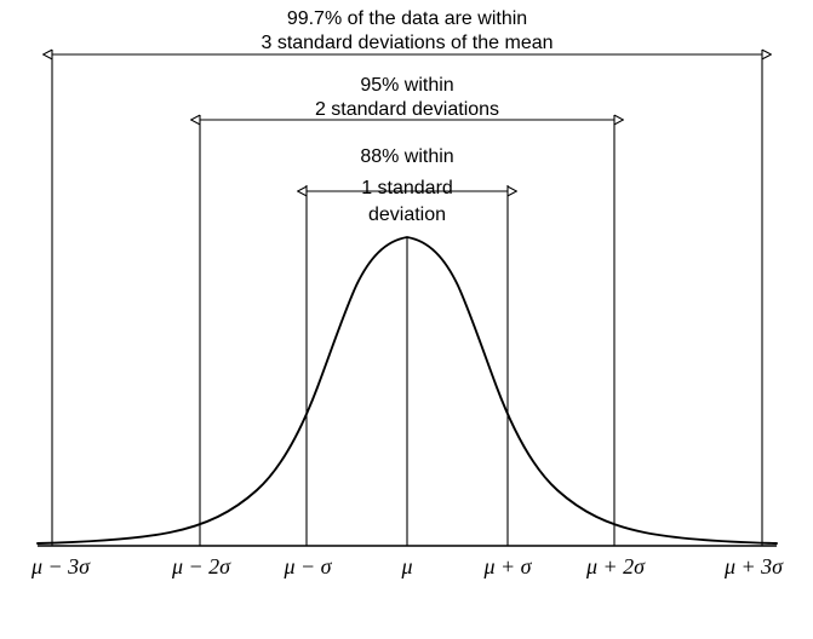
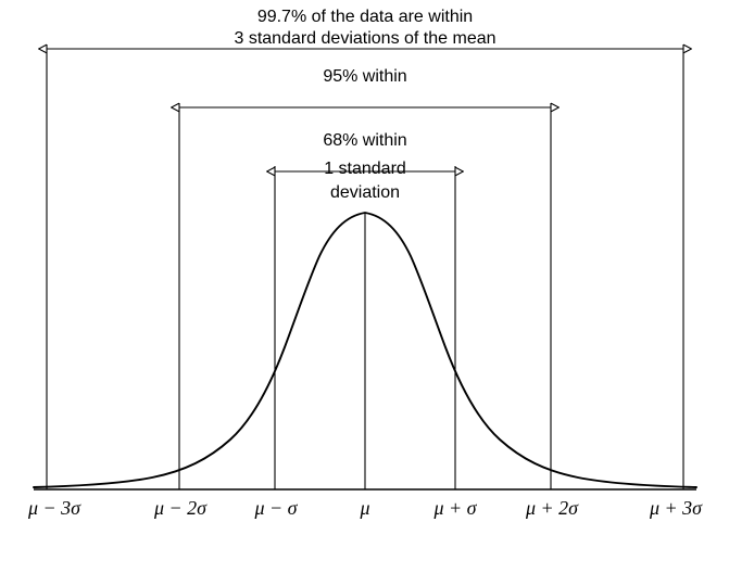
  99.7% of the data are within
  3 standard deviations of the mean
  95% within
- 2 standard deviations
- 88% within
+ 68% within
  1 standard
  deviation
  μ − 3σ
  μ − 2σ
  μ − σ
  μ
  μ + σ
  μ + 2σ
  μ + 3σ
